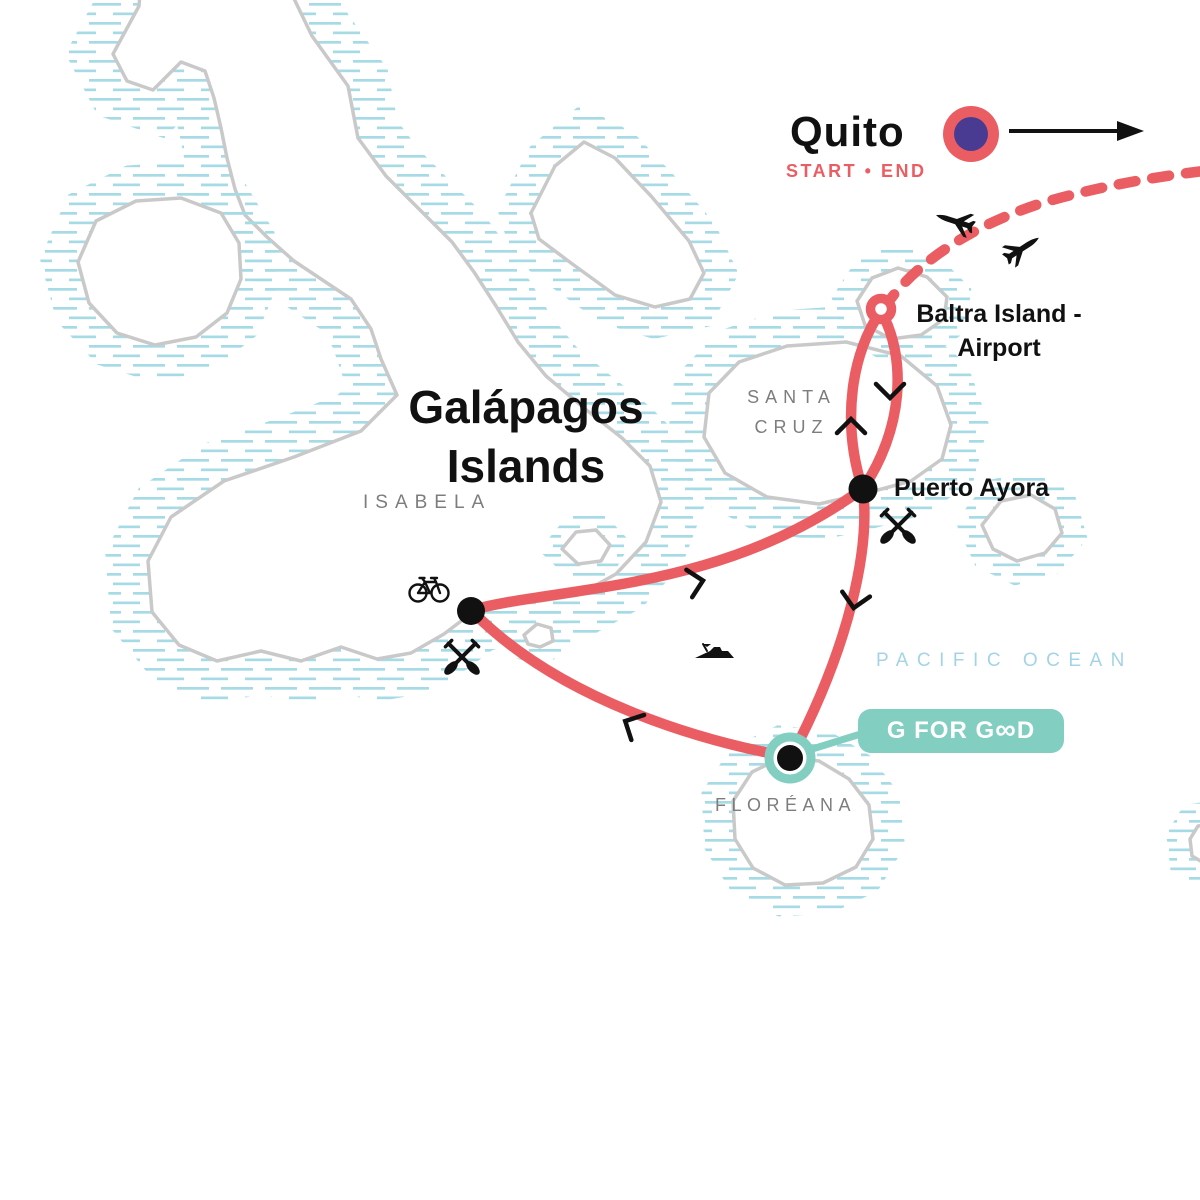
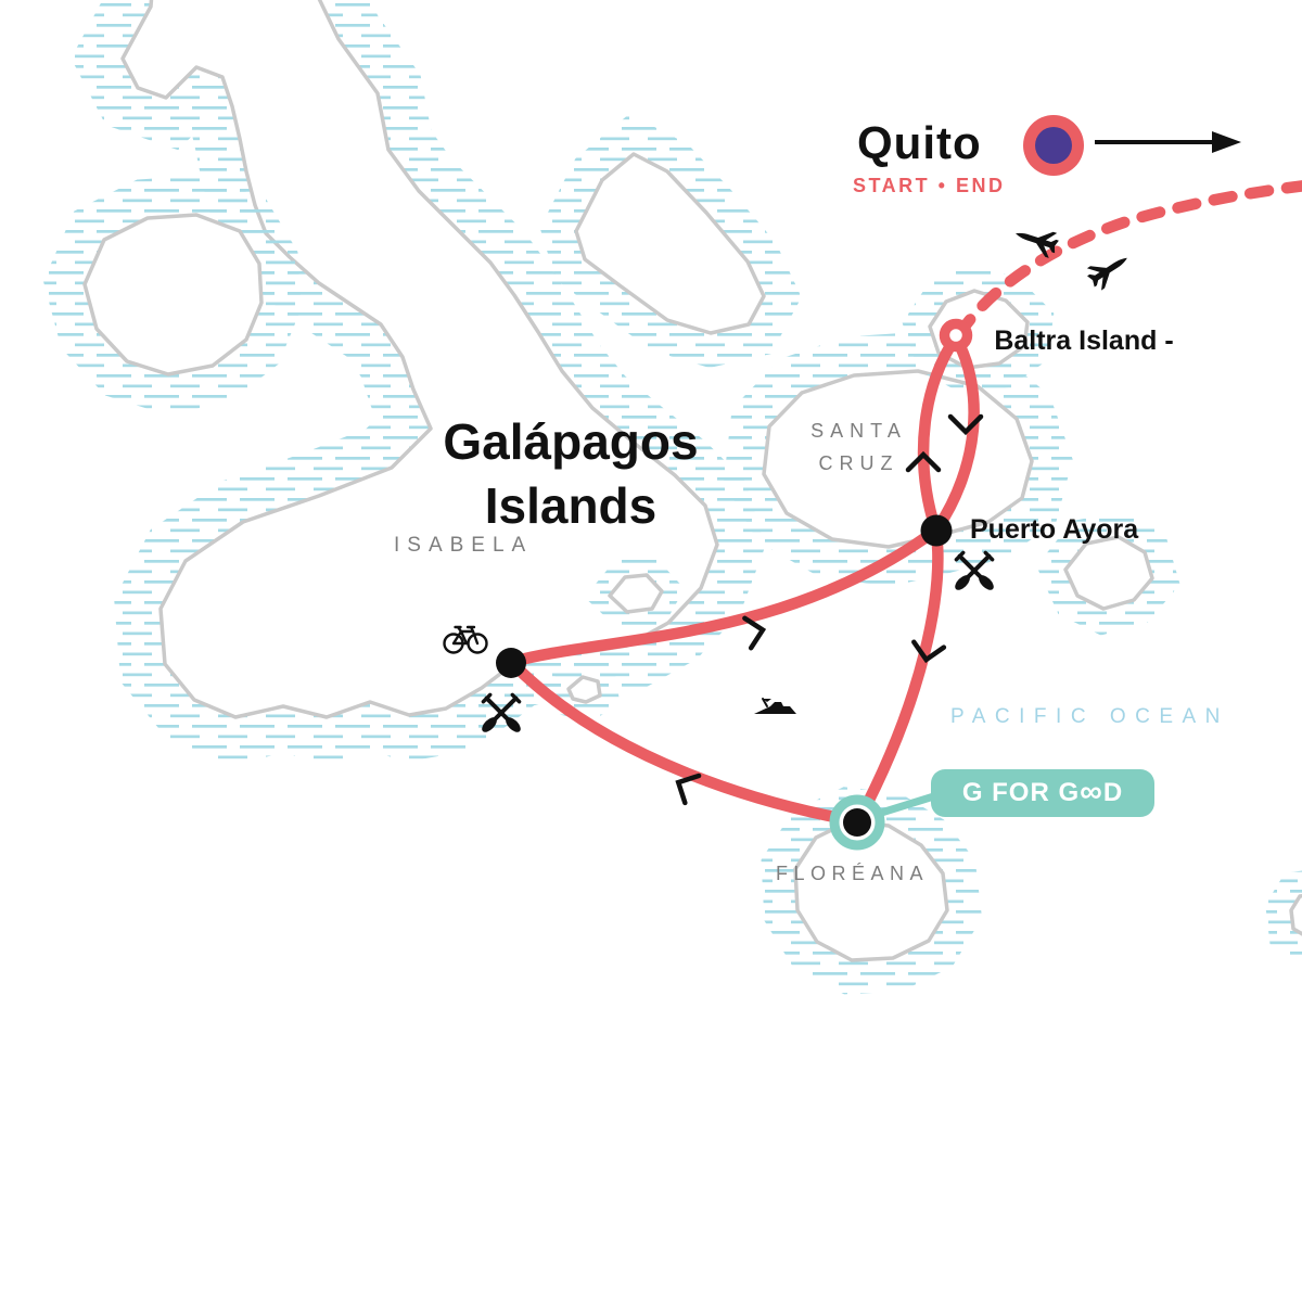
  Quito
  START • END
  Baltra Island -
- Airport
  SANTA
  CRUZ
  Puerto Ayora
  Galápagos
  Islands
  ISABELA
  PACIFIC OCEAN
  FLORÉANA
  G FOR G
  ∞
  D
